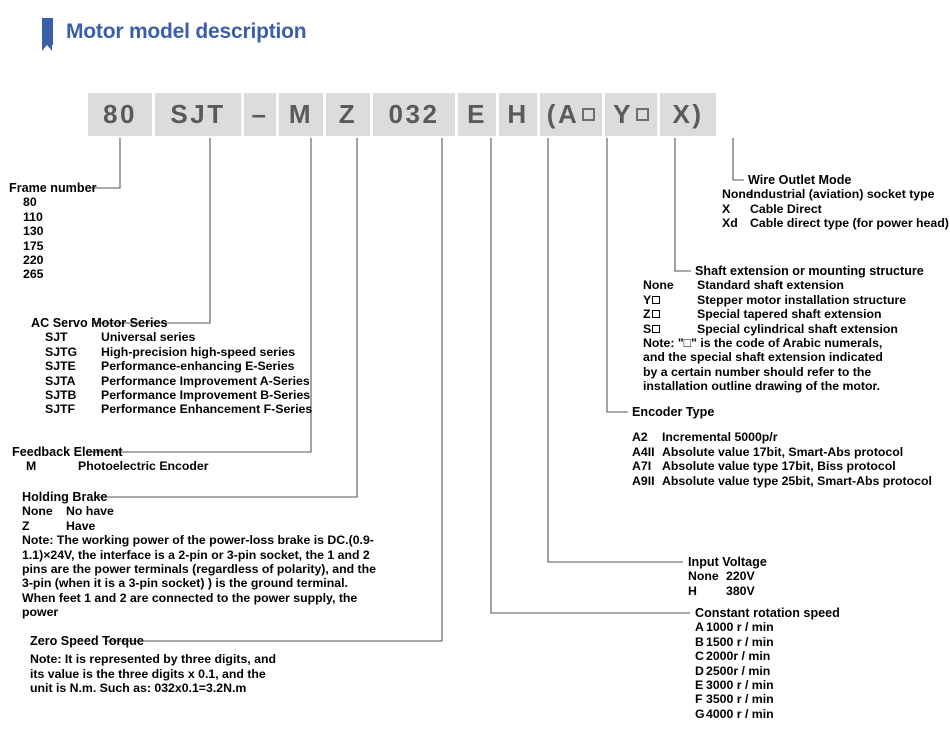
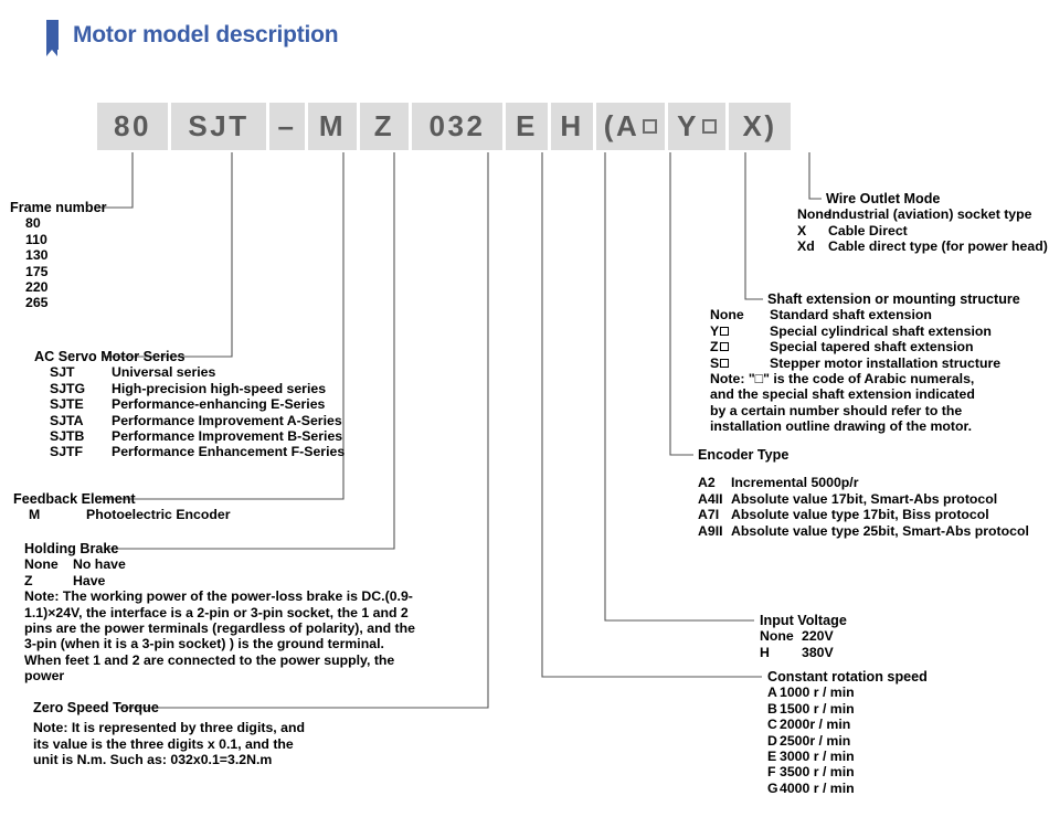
  Motor model description
  80
  SJT
  –
  M
  Z
  032
  E
  H
  (A
  Y
  X)
  Frame number
  80
  110
  130
  175
  220
  265
  AC Servo Motor Series
  SJT Universal series
  SJTG High-precision high-speed series
  SJTE Performance-enhancing E-Series
  SJTA Performance Improvement A-Series
  SJTB Performance Improvement B-Series
  SJTF Performance Enhancement F-Series
  Feedback Element
  M Photoelectric Encoder
  Holding Brake
  None No have
  Z Have
  Note: The working power of the power-loss brake is DC.(0.9-1.1)×24V, the interface is a 2-pin or 3-pin socket, the 1 and 2 pins are the power terminals (regardless of polarity), and the 3-pin (when it is a 3-pin socket) ) is the ground terminal. When feet 1 and 2 are connected to the power supply, the power
  Zero Speed Torque
  Note: It is represented by three digits, and its value is the three digits x 0.1, and the unit is N.m. Such as: 032x0.1=3.2N.m
  Wire Outlet Mode
  NoneIndustrial (aviation) socket type
  X Cable Direct
  Xd Cable direct type (for power head)
  Shaft extension or mounting structure
  None Standard shaft extension
- Y Stepper motor installation structure
+ Y Special cylindrical shaft extension
  Z Special tapered shaft extension
- S Special cylindrical shaft extension
+ S Stepper motor installation structure
  Note: "□" is the code of Arabic numerals, and the special shaft extension indicated by a certain number should refer to the installation outline drawing of the motor.
  Encoder Type
  A2 Incremental 5000p/r
  A4II Absolute value 17bit, Smart-Abs protocol
  A7I Absolute value type 17bit, Biss protocol
  A9II Absolute value type 25bit, Smart-Abs protocol
  Input Voltage
  None 220V
  H 380V
  Constant rotation speed
  A 1000 r / min
  B 1500 r / min
  C 2000r / min
  D 2500r / min
  E 3000 r / min
  F 3500 r / min
  G4000 r / min
